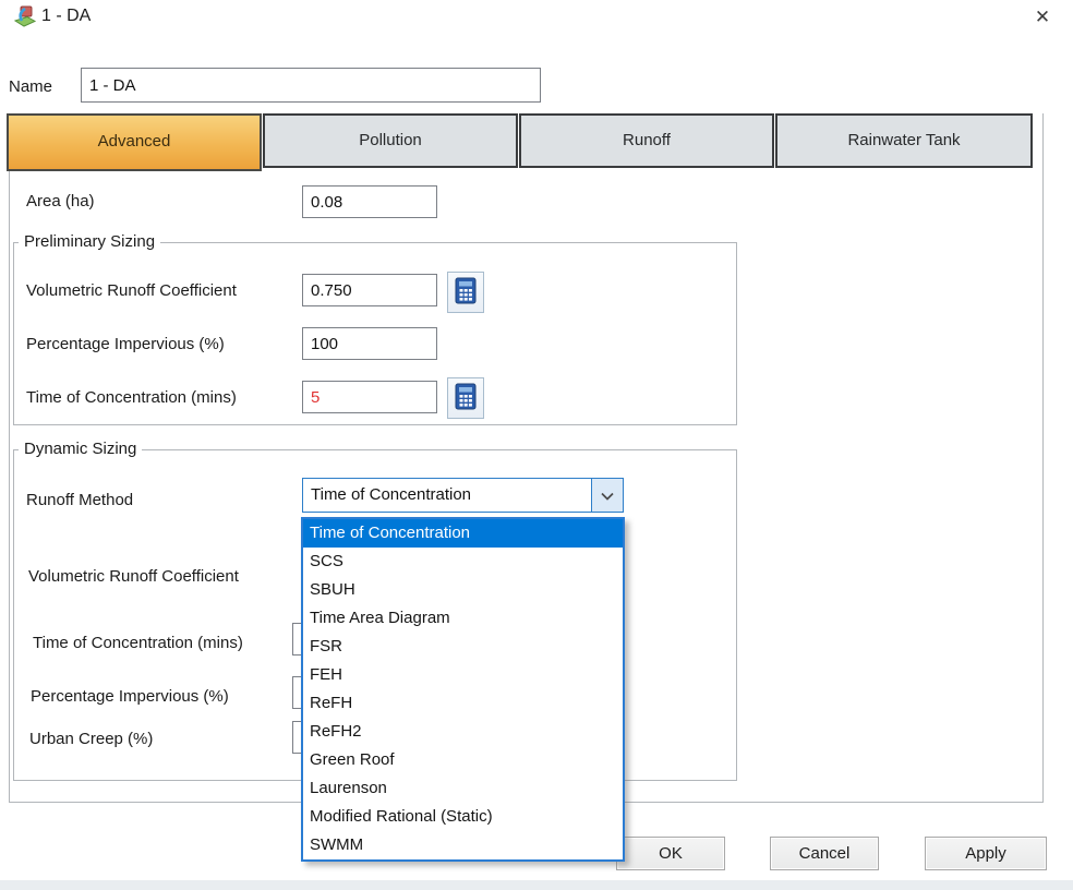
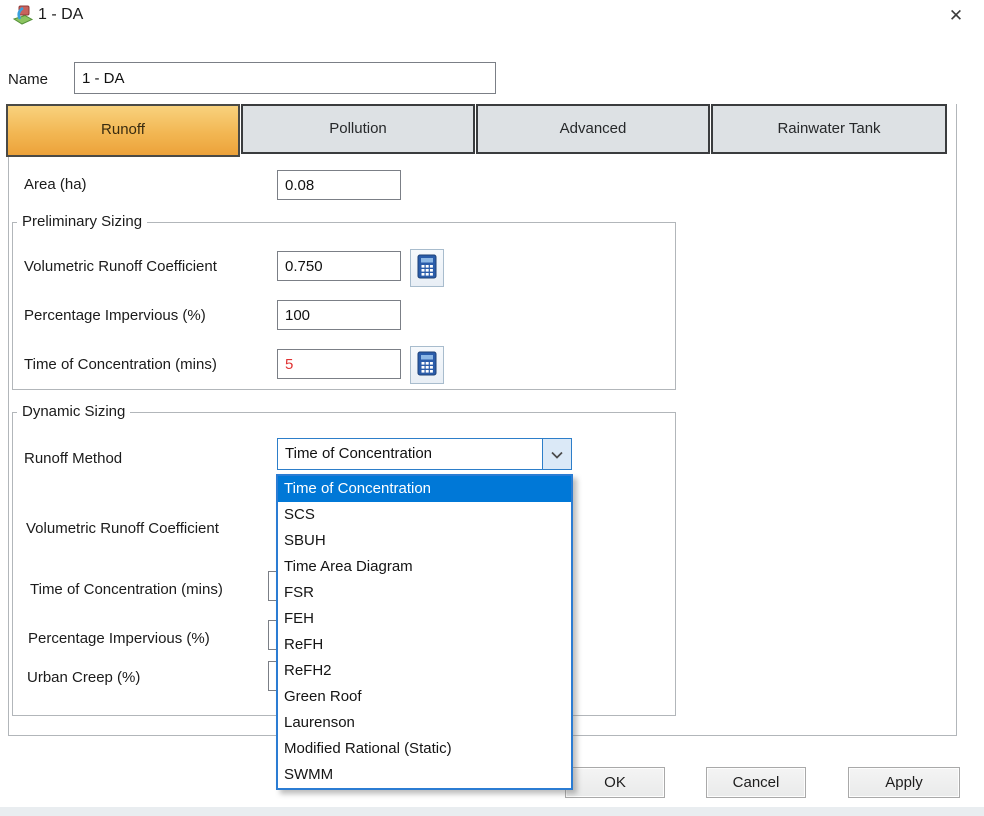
  1 - DA
  ✕
  Name
  1 - DA
- Advanced
+ Runoff
  Pollution
- Runoff
+ Advanced
  Rainwater Tank
  Area (ha)
  0.08
  Preliminary Sizing
  Volumetric Runoff Coefficient
  0.750
  Percentage Impervious (%)
  100
  Time of Concentration (mins)
  5
  Dynamic Sizing
  Runoff Method
  Time of Concentration
  Volumetric Runoff Coefficient
  Time of Concentration (mins)
  Percentage Impervious (%)
  Urban Creep (%)
  Time of Concentration
  SCS
  SBUH
  Time Area Diagram
  FSR
  FEH
  ReFH
  ReFH2
  Green Roof
  Laurenson
  Modified Rational (Static)
  SWMM
  OK
  Cancel
  Apply
